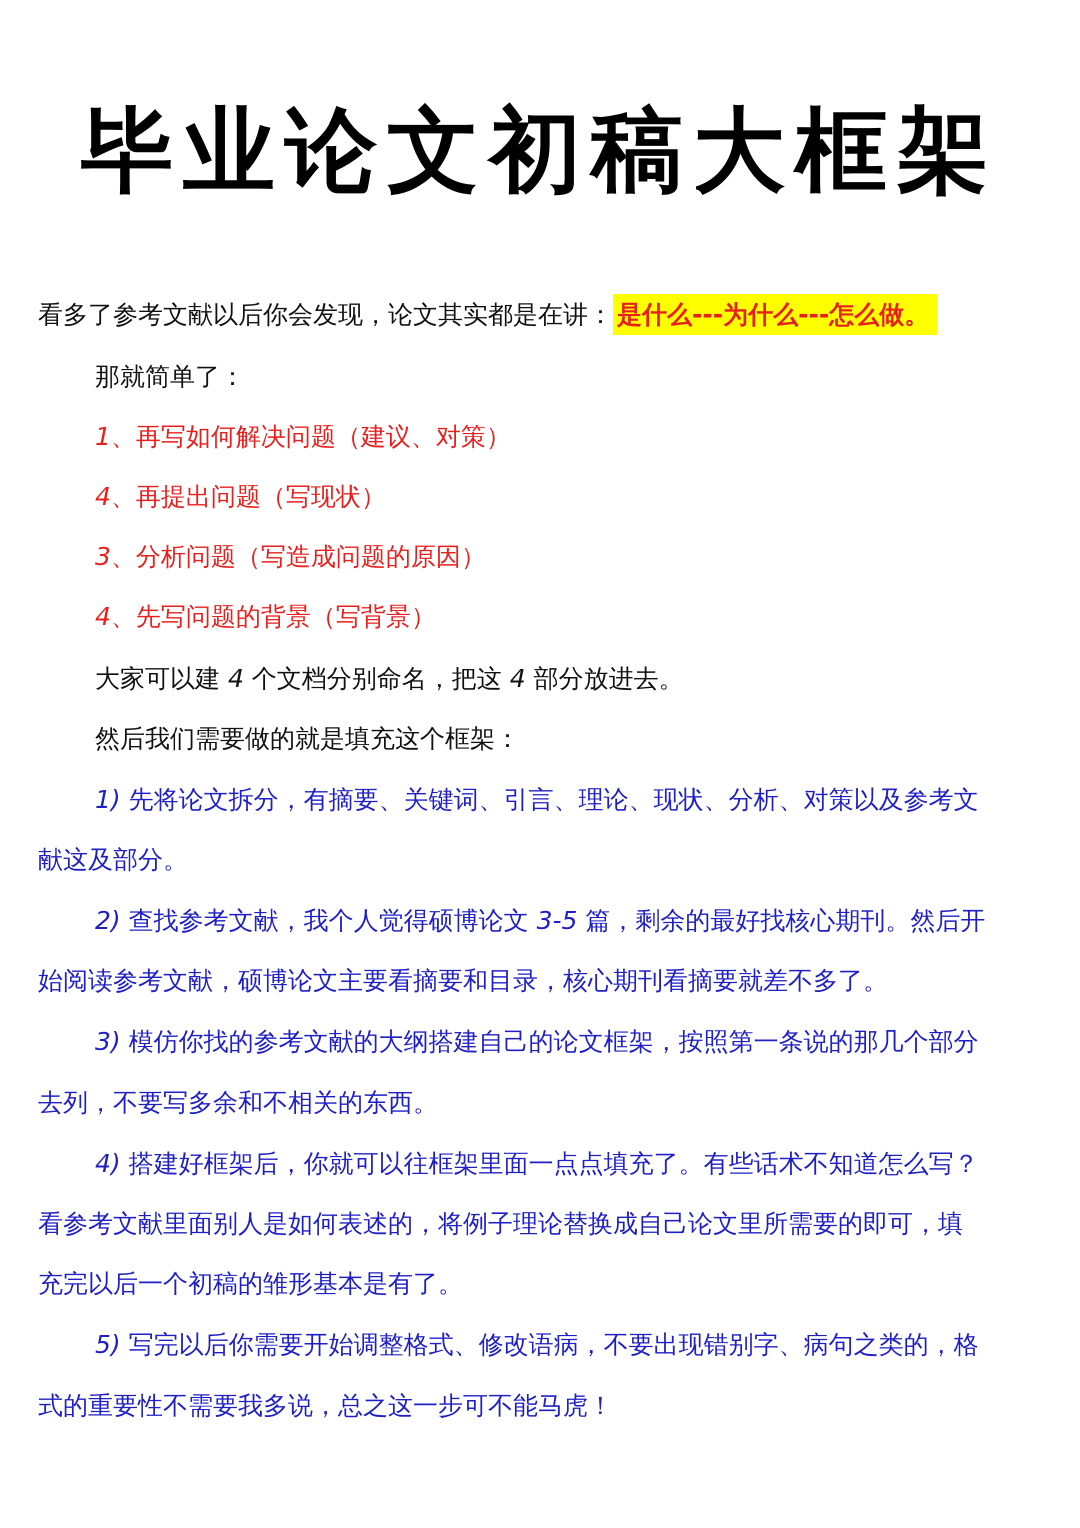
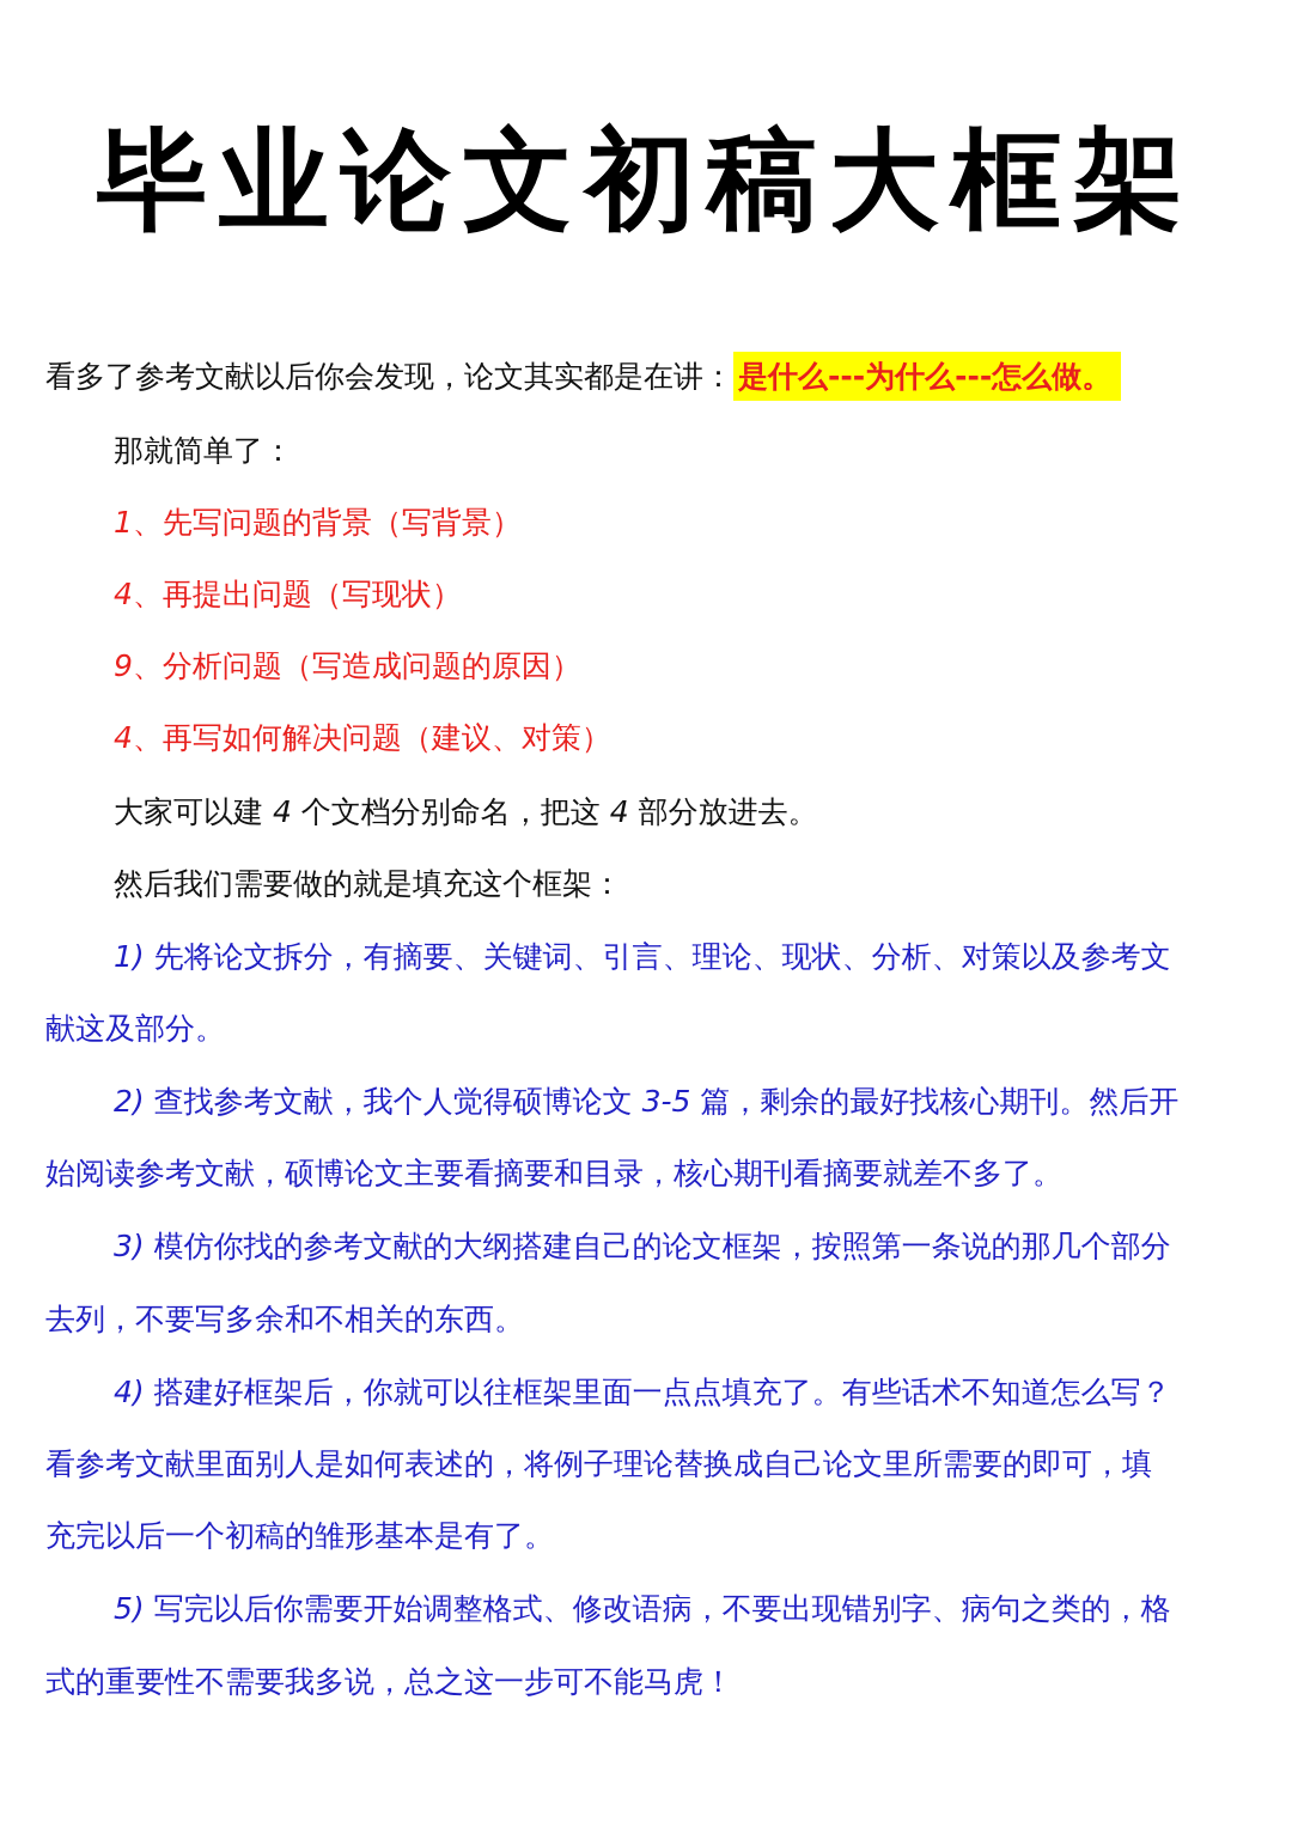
  毕业论文初稿大框架
  看多了参考文献以后你会发现，论文其实都是在讲： 是什么---为什么---怎么做。
  那就简单了：
- 1、再写如何解决问题（建议、对策）
+ 1、先写问题的背景（写背景）
  4、再提出问题（写现状）
- 3、分析问题（写造成问题的原因）
+ 9、分析问题（写造成问题的原因）
- 4、先写问题的背景（写背景）
+ 4、再写如何解决问题（建议、对策）
  大家可以建 4 个文档分别命名，把这 4 部分放进去。
  然后我们需要做的就是填充这个框架：
  1) 先将论文拆分，有摘要、关键词、引言、理论、现状、分析、对策以及参考文
  献这及部分。
  2) 查找参考文献，我个人觉得硕博论文 3-5 篇，剩余的最好找核心期刊。然后开
  始阅读参考文献，硕博论文主要看摘要和目录，核心期刊看摘要就差不多了。
  3) 模仿你找的参考文献的大纲搭建自己的论文框架，按照第一条说的那几个部分
  去列，不要写多余和不相关的东西。
  4) 搭建好框架后，你就可以往框架里面一点点填充了。有些话术不知道怎么写？
  看参考文献里面别人是如何表述的，将例子理论替换成自己论文里所需要的即可，填
  充完以后一个初稿的雏形基本是有了。
  5) 写完以后你需要开始调整格式、修改语病，不要出现错别字、病句之类的，格
  式的重要性不需要我多说，总之这一步可不能马虎！
